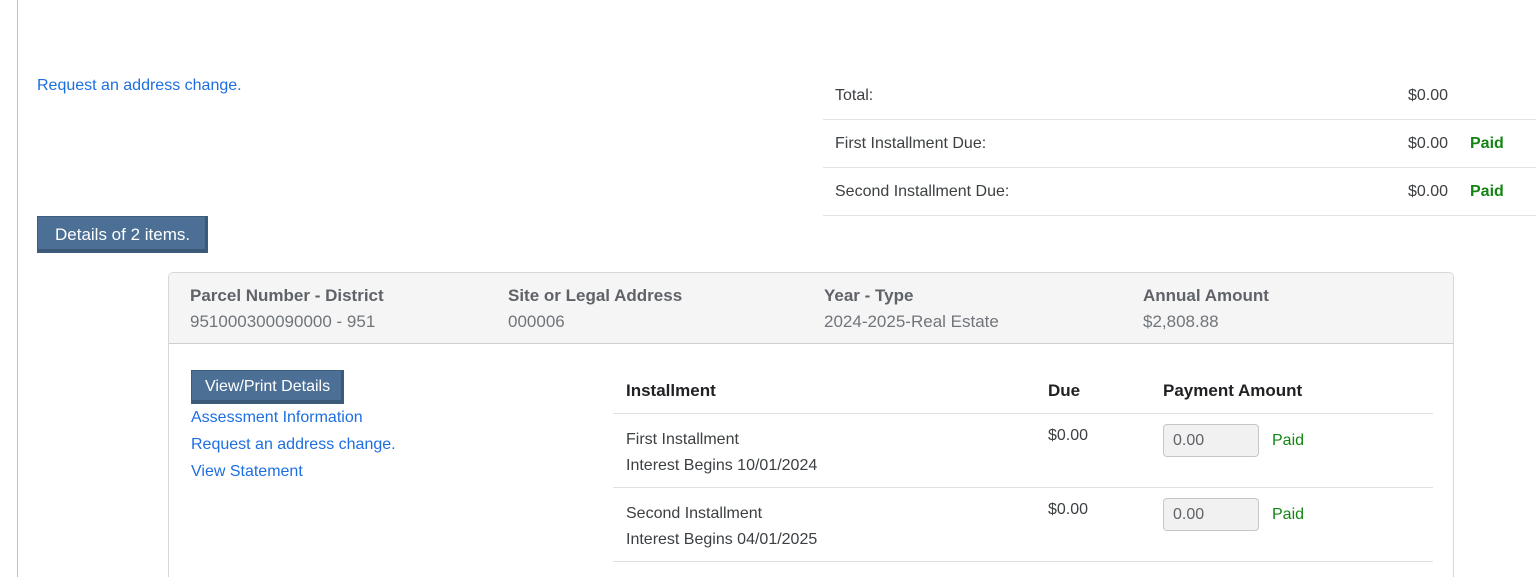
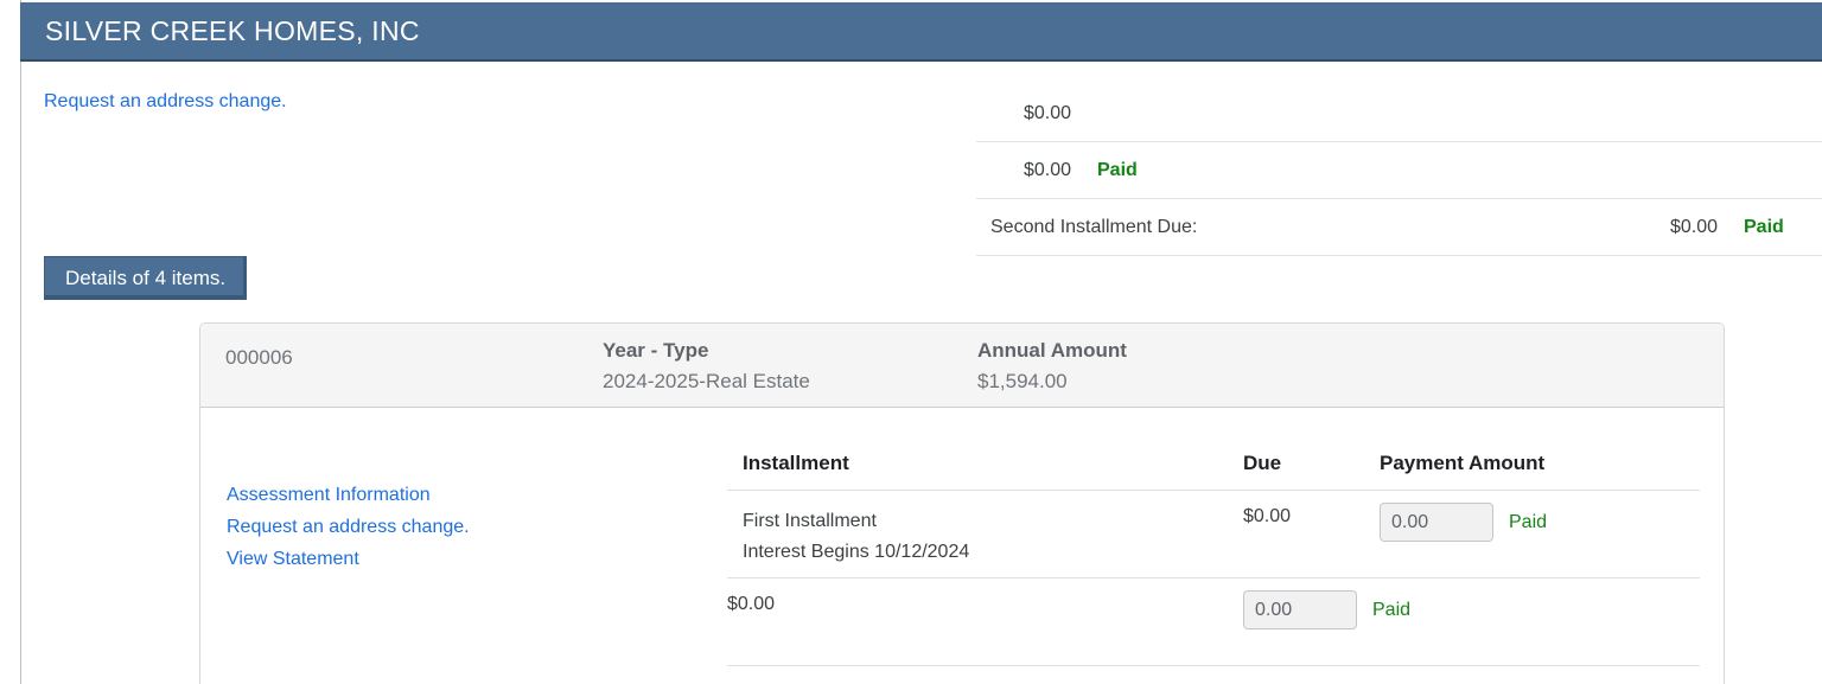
+ SILVER CREEK HOMES, INC
  Request an address change.
- Total:
  $0.00
- First Installment Due:
  $0.00
  Paid
  Second Installment Due:
  $0.00
  Paid
- Details of 2 items.
+ Details of 4 items.
- Parcel Number - District
- 951000300090000 - 951
- Site or Legal Address
  000006
  Year - Type
  2024-2025-Real Estate
  Annual Amount
- $2,808.88
+ $1,594.00
- View/Print Details
  Assessment Information
  Request an address change.
  View Statement
  Installment
  Due
  Payment Amount
  First Installment
- Interest Begins 10/01/2024
+ Interest Begins 10/12/2024
  $0.00
  0.00
  Paid
- Second Installment
- Interest Begins 04/01/2025
  $0.00
  0.00
  Paid
